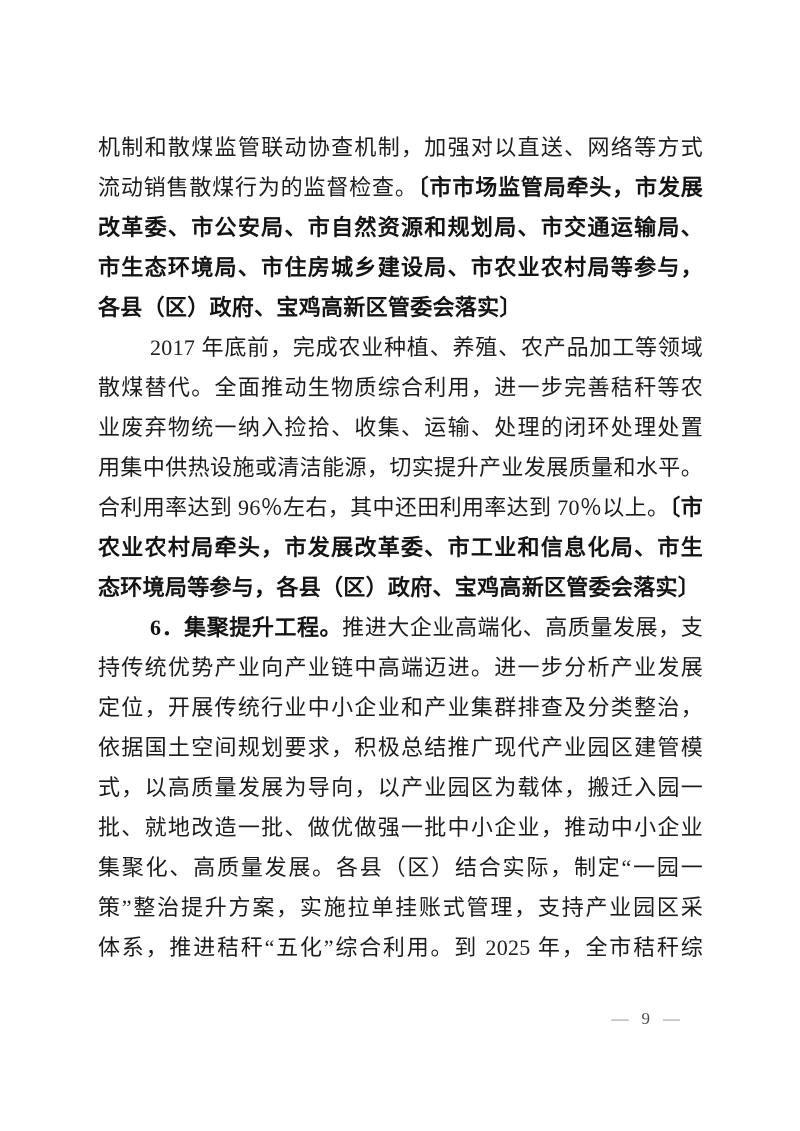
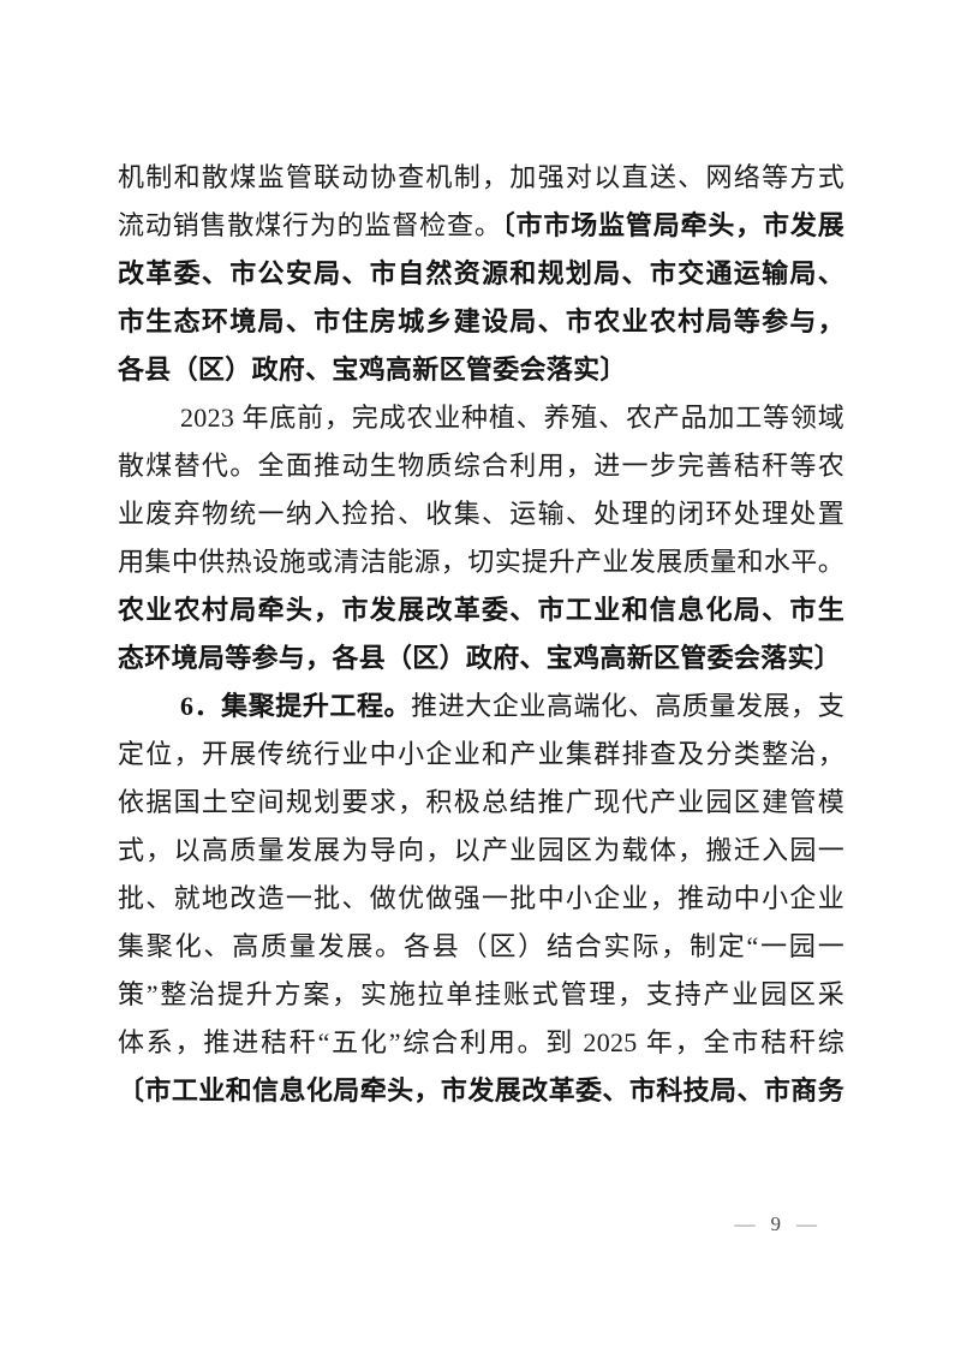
  机制和散煤监管联动协查机制，加强对以直送、网络等方式
  流动销售散煤行为的监督检查。〔市市场监管局牵头，市发展
  改革委、市公安局、市自然资源和规划局、市交通运输局、
  市生态环境局、市住房城乡建设局、市农业农村局等参与，
  各县（区）政府、宝鸡高新区管委会落实〕
- 2017 年底前，完成农业种植、养殖、农产品加工等领域
+ 2023 年底前，完成农业种植、养殖、农产品加工等领域
  散煤替代。全面推动生物质综合利用，进一步完善秸秆等农
  业废弃物统一纳入捡拾、收集、运输、处理的闭环处理处置
  用集中供热设施或清洁能源，切实提升产业发展质量和水平。
- 合利用率达到 96％左右，其中还田利用率达到 70％以上。〔市
  农业农村局牵头，市发展改革委、市工业和信息化局、市生
  态环境局等参与，各县（区）政府、宝鸡高新区管委会落实〕
  6．集聚提升工程。推进大企业高端化、高质量发展，支
- 持传统优势产业向产业链中高端迈进。进一步分析产业发展
  定位，开展传统行业中小企业和产业集群排查及分类整治，
  依据国土空间规划要求，积极总结推广现代产业园区建管模
  式，以高质量发展为导向，以产业园区为载体，搬迁入园一
  批、就地改造一批、做优做强一批中小企业，推动中小企业
  集聚化、高质量发展。各县（区）结合实际，制定“一园一
  策”整治提升方案，实施拉单挂账式管理，支持产业园区采
  体系，推进秸秆“五化”综合利用。到 2025 年，全市秸秆综
+ 〔市工业和信息化局牵头，市发展改革委、市科技局、市商务
  — 9 —
